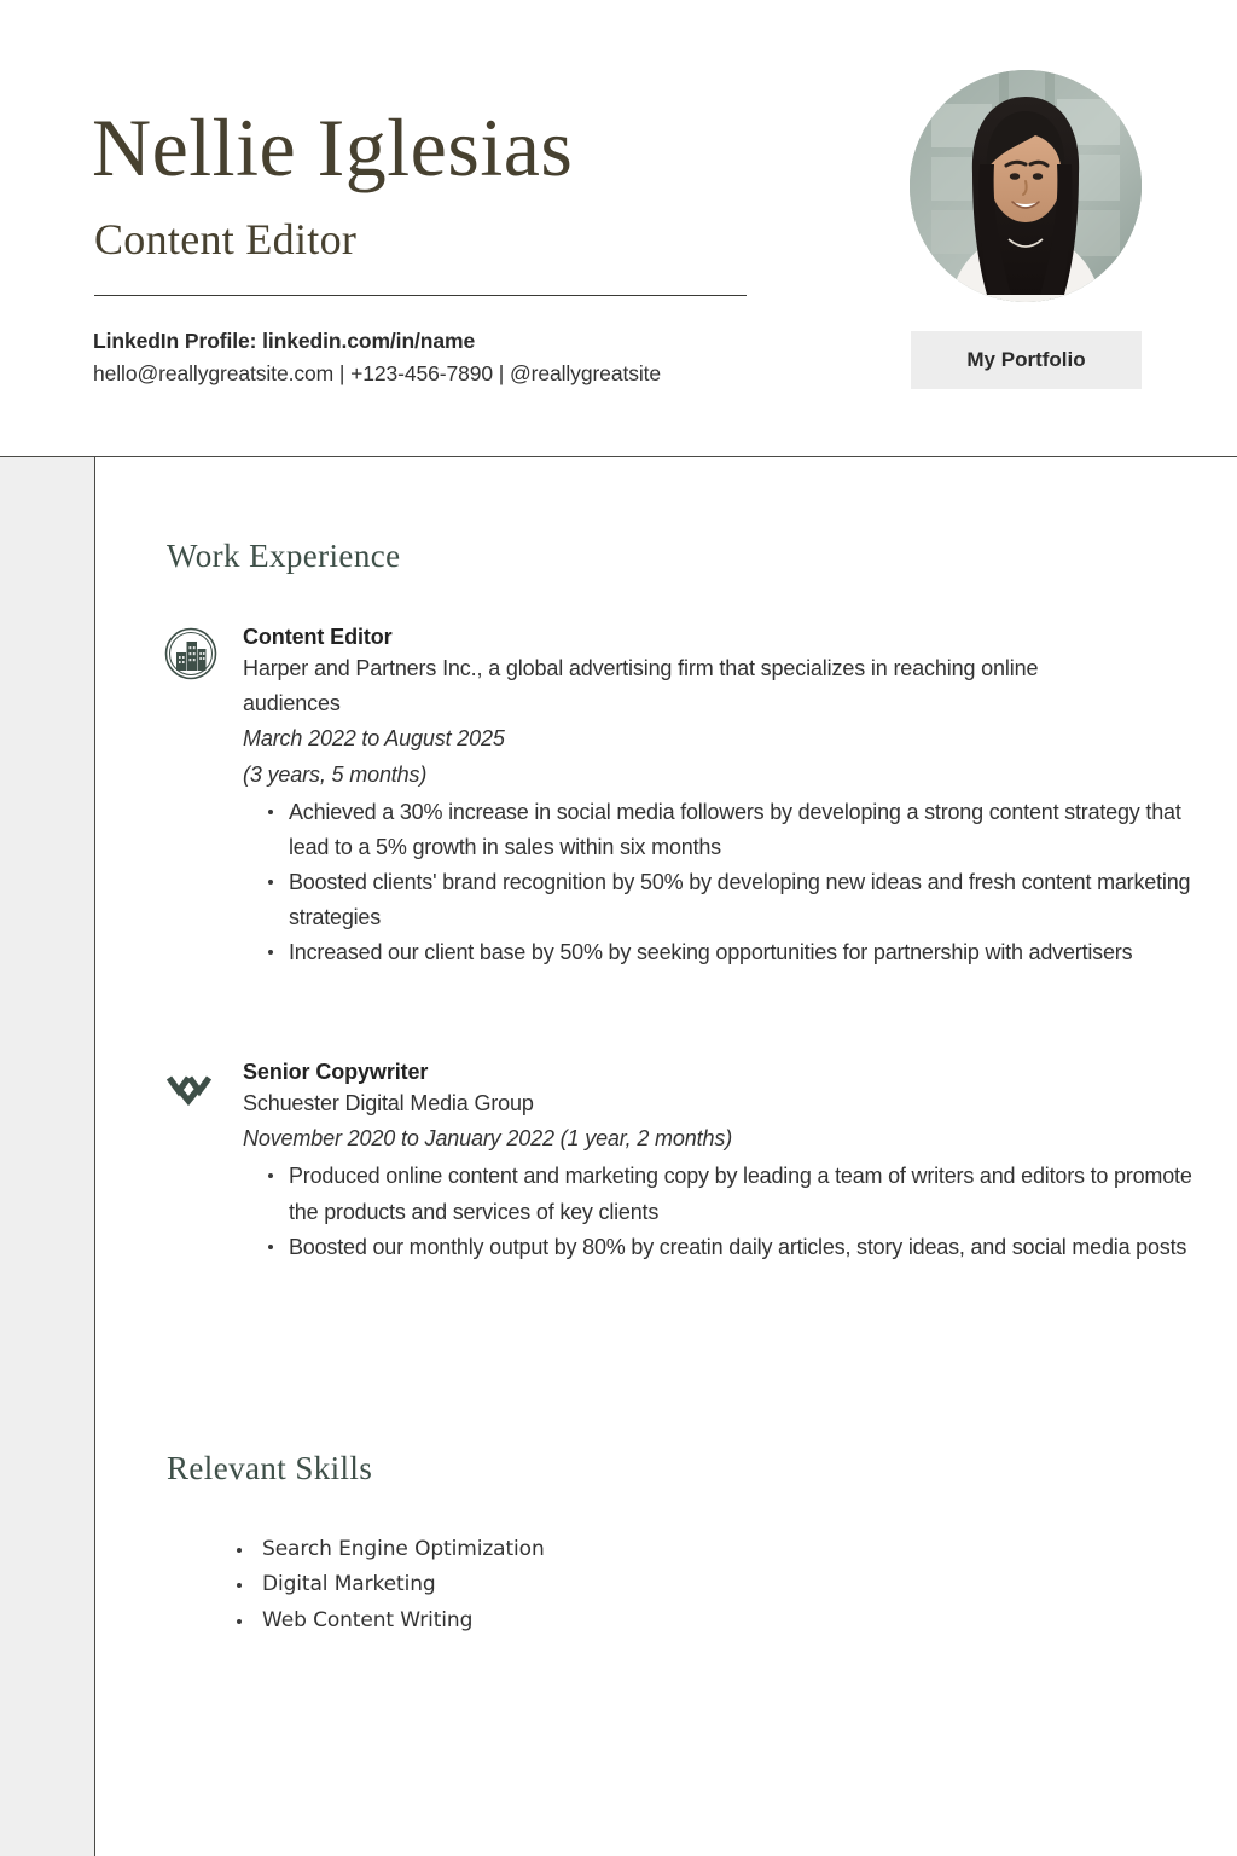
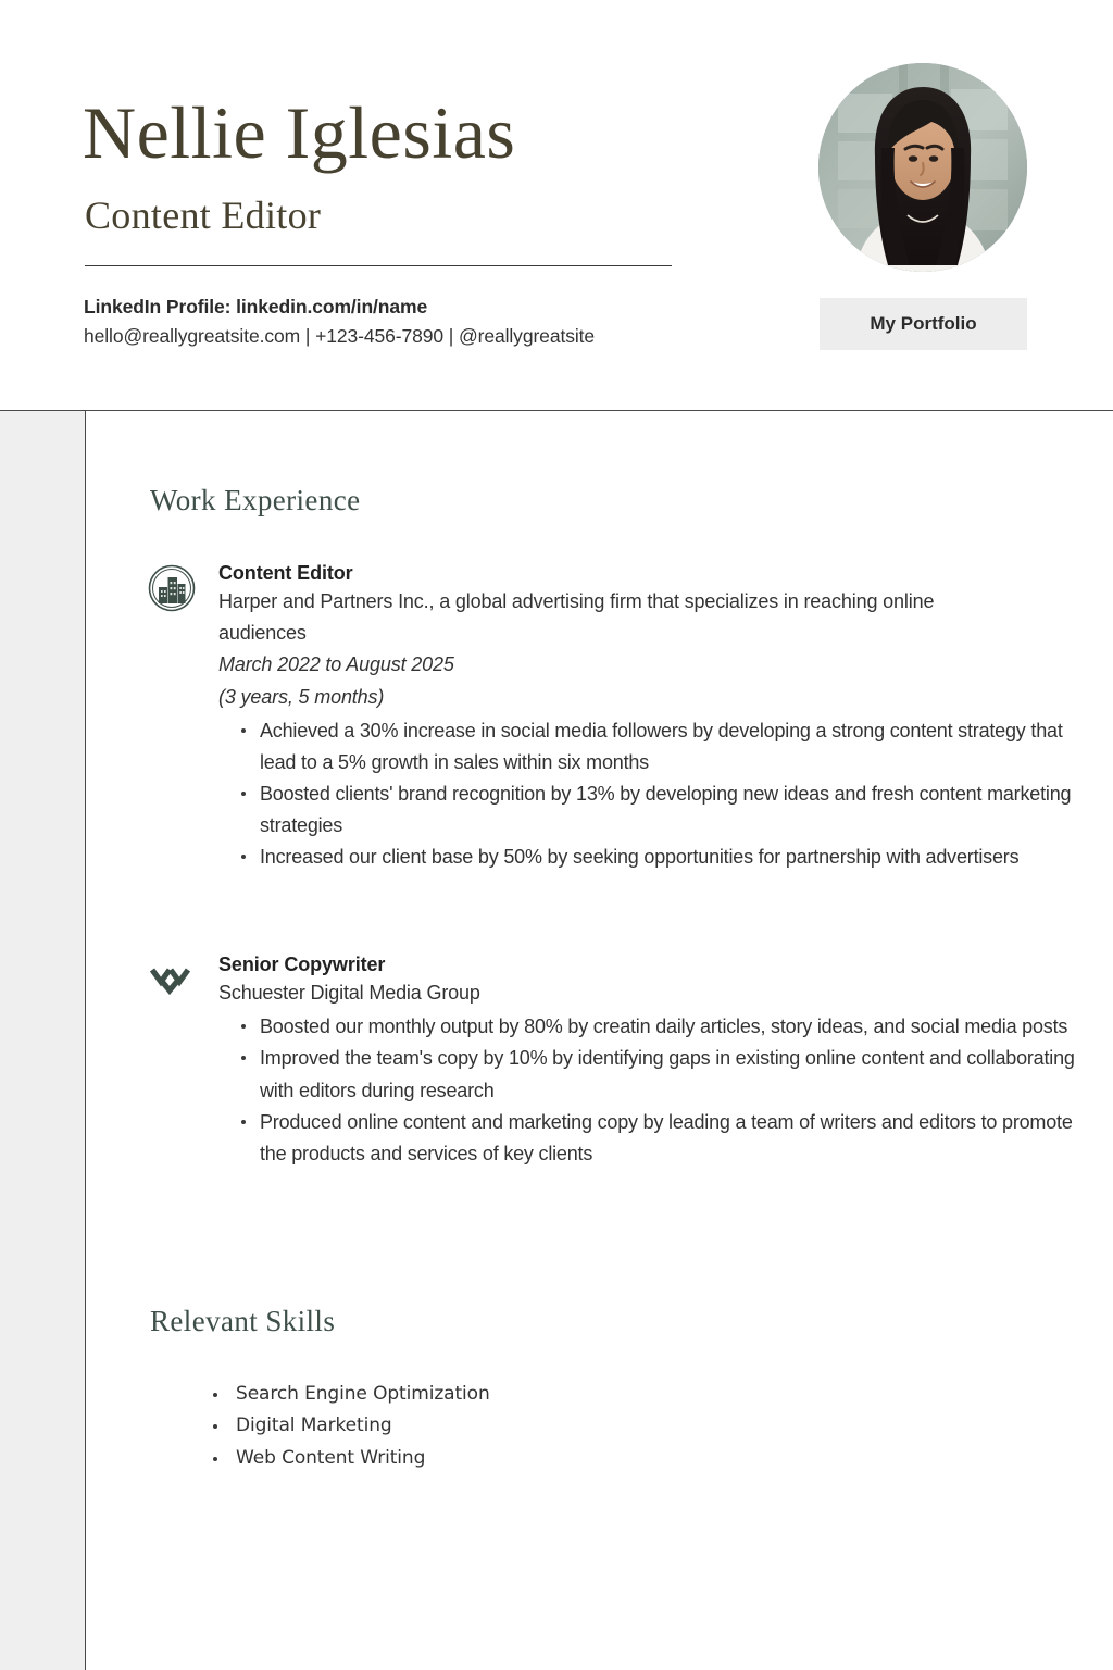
  Nellie Iglesias
  Content Editor
  LinkedIn Profile: linkedin.com/in/name
  hello@reallygreatsite.com | +123-456-7890 | @reallygreatsite
  My Portfolio
  Work Experience
  Content Editor
  Harper and Partners Inc., a global advertising firm that specializes in reaching online audiences
  March 2022 to August 2025
  (3 years, 5 months)
  Achieved a 30% increase in social media followers by developing a strong content strategy that lead to a 5% growth in sales within six months
- Boosted clients' brand recognition by 50% by developing new ideas and fresh content marketing strategies
+ Boosted clients' brand recognition by 13% by developing new ideas and fresh content marketing strategies
  Increased our client base by 50% by seeking opportunities for partnership with advertisers
  Senior Copywriter
  Schuester Digital Media Group
- November 2020 to January 2022 (1 year, 2 months)
- Produced online content and marketing copy by leading a team of writers and editors to promote the products and services of key clients
+ Boosted our monthly output by 80% by creatin daily articles, story ideas, and social media posts
+ Improved the team's copy by 10% by identifying gaps in existing online content and collaborating with editors during research
- Boosted our monthly output by 80% by creatin daily articles, story ideas, and social media posts
+ Produced online content and marketing copy by leading a team of writers and editors to promote the products and services of key clients
  Relevant Skills
  Search Engine Optimization
  Digital Marketing
  Web Content Writing
